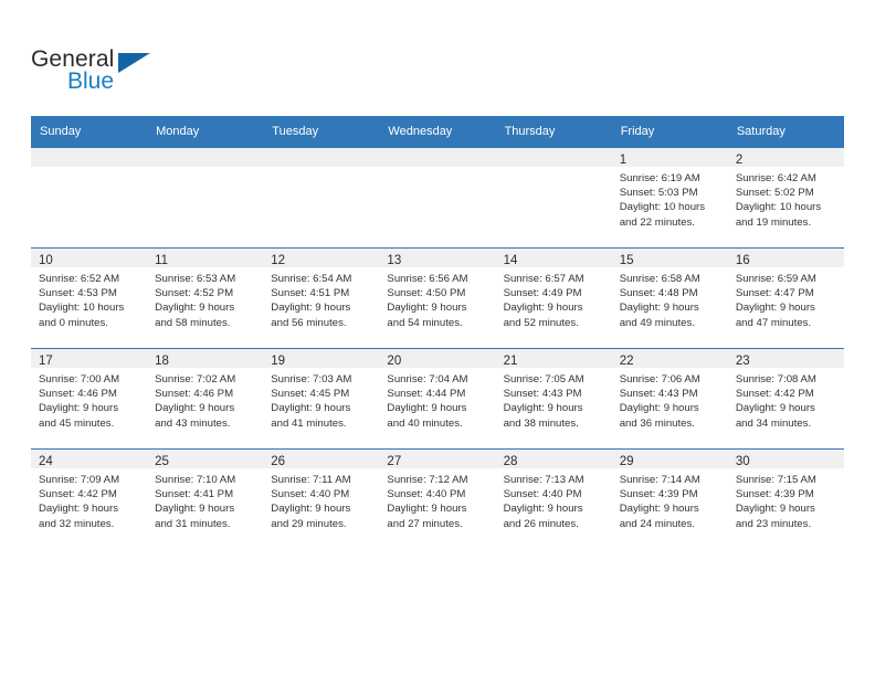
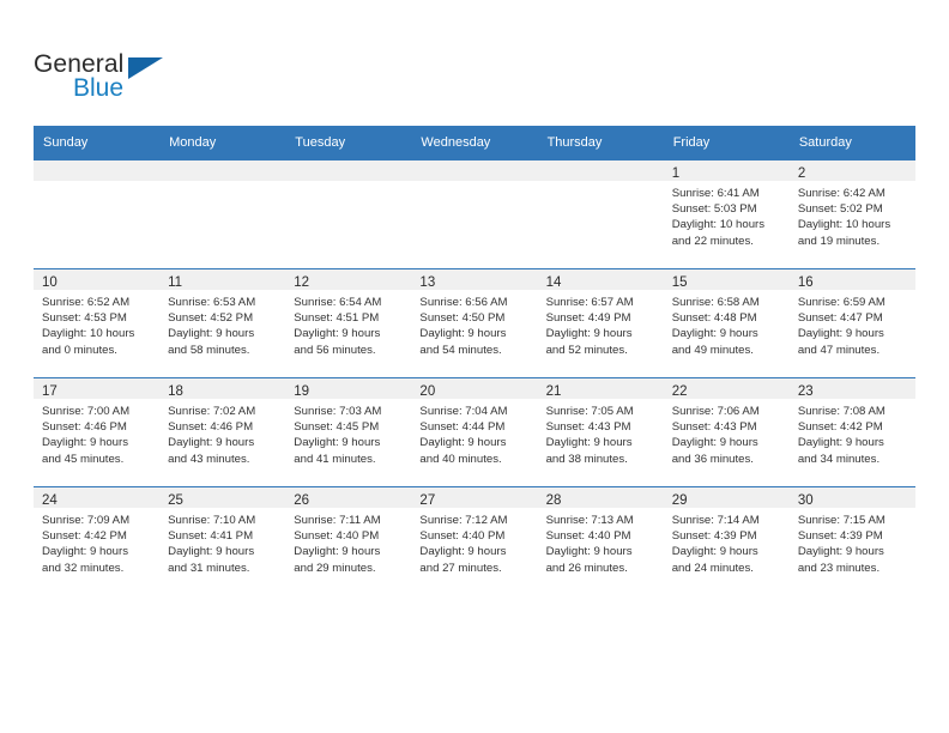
  General
  Blue
  Sunday	Monday	Tuesday	Wednesday	Thursday	Friday	Saturday
- 					1Sunrise: 6:19 AMSunset: 5:03 PMDaylight: 10 hoursand 22 minutes.	2Sunrise: 6:42 AMSunset: 5:02 PMDaylight: 10 hoursand 19 minutes.
+ 					1Sunrise: 6:41 AMSunset: 5:03 PMDaylight: 10 hoursand 22 minutes.	2Sunrise: 6:42 AMSunset: 5:02 PMDaylight: 10 hoursand 19 minutes.
  10Sunrise: 6:52 AMSunset: 4:53 PMDaylight: 10 hoursand 0 minutes.	11Sunrise: 6:53 AMSunset: 4:52 PMDaylight: 9 hoursand 58 minutes.	12Sunrise: 6:54 AMSunset: 4:51 PMDaylight: 9 hoursand 56 minutes.	13Sunrise: 6:56 AMSunset: 4:50 PMDaylight: 9 hoursand 54 minutes.	14Sunrise: 6:57 AMSunset: 4:49 PMDaylight: 9 hoursand 52 minutes.	15Sunrise: 6:58 AMSunset: 4:48 PMDaylight: 9 hoursand 49 minutes.	16Sunrise: 6:59 AMSunset: 4:47 PMDaylight: 9 hoursand 47 minutes.
  17Sunrise: 7:00 AMSunset: 4:46 PMDaylight: 9 hoursand 45 minutes.	18Sunrise: 7:02 AMSunset: 4:46 PMDaylight: 9 hoursand 43 minutes.	19Sunrise: 7:03 AMSunset: 4:45 PMDaylight: 9 hoursand 41 minutes.	20Sunrise: 7:04 AMSunset: 4:44 PMDaylight: 9 hoursand 40 minutes.	21Sunrise: 7:05 AMSunset: 4:43 PMDaylight: 9 hoursand 38 minutes.	22Sunrise: 7:06 AMSunset: 4:43 PMDaylight: 9 hoursand 36 minutes.	23Sunrise: 7:08 AMSunset: 4:42 PMDaylight: 9 hoursand 34 minutes.
  24Sunrise: 7:09 AMSunset: 4:42 PMDaylight: 9 hoursand 32 minutes.	25Sunrise: 7:10 AMSunset: 4:41 PMDaylight: 9 hoursand 31 minutes.	26Sunrise: 7:11 AMSunset: 4:40 PMDaylight: 9 hoursand 29 minutes.	27Sunrise: 7:12 AMSunset: 4:40 PMDaylight: 9 hoursand 27 minutes.	28Sunrise: 7:13 AMSunset: 4:40 PMDaylight: 9 hoursand 26 minutes.	29Sunrise: 7:14 AMSunset: 4:39 PMDaylight: 9 hoursand 24 minutes.	30Sunrise: 7:15 AMSunset: 4:39 PMDaylight: 9 hoursand 23 minutes.
